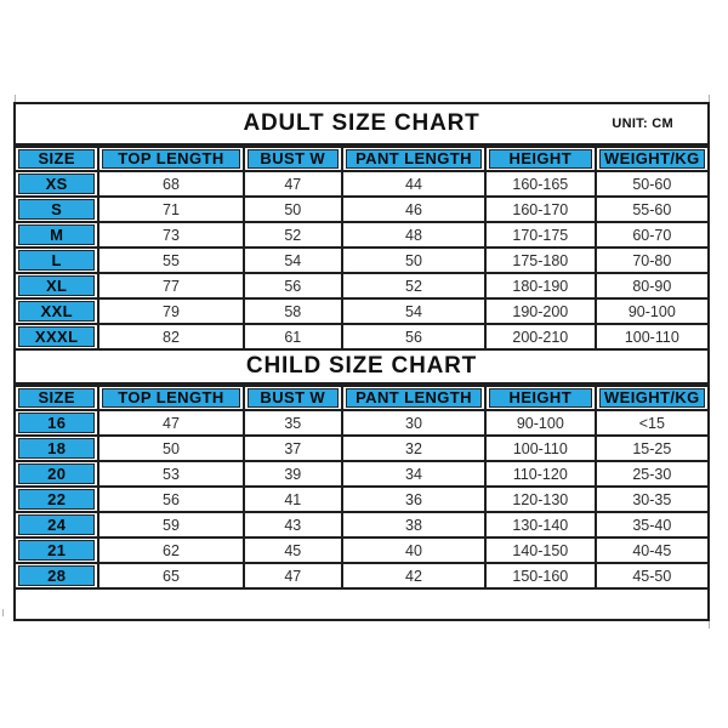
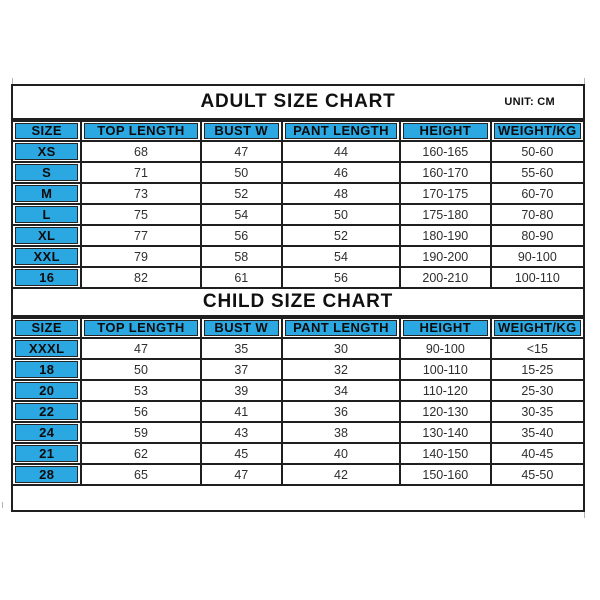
  ADULT SIZE CHART
  UNIT: CM
  SIZE	TOP LENGTH	BUST W	PANT LENGTH	HEIGHT	WEIGHT/KG
  XS	68	47	44	160-165	50-60
  S	71	50	46	160-170	55-60
  M	73	52	48	170-175	60-70
- L	55	54	50	175-180	70-80
+ L	75	54	50	175-180	70-80
  XL	77	56	52	180-190	80-90
  XXL	79	58	54	190-200	90-100
- XXXL	82	61	56	200-210	100-110
+ 16	82	61	56	200-210	100-110
  CHILD SIZE CHART
  SIZE	TOP LENGTH	BUST W	PANT LENGTH	HEIGHT	WEIGHT/KG
- 16	47	35	30	90-100	<15
+ XXXL	47	35	30	90-100	<15
  18	50	37	32	100-110	15-25
  20	53	39	34	110-120	25-30
  22	56	41	36	120-130	30-35
  24	59	43	38	130-140	35-40
  21	62	45	40	140-150	40-45
  28	65	47	42	150-160	45-50
